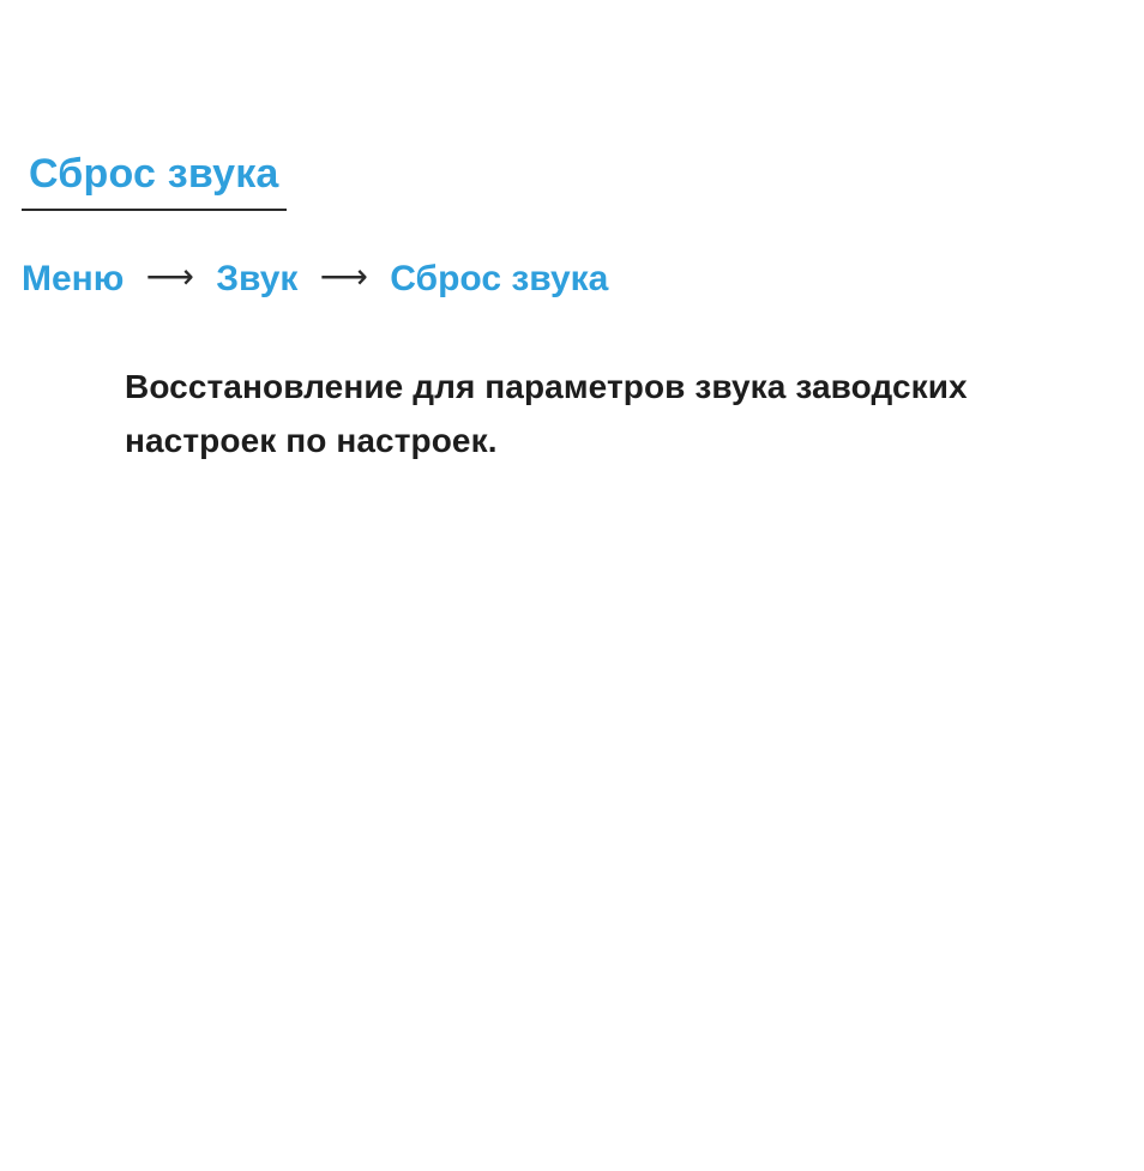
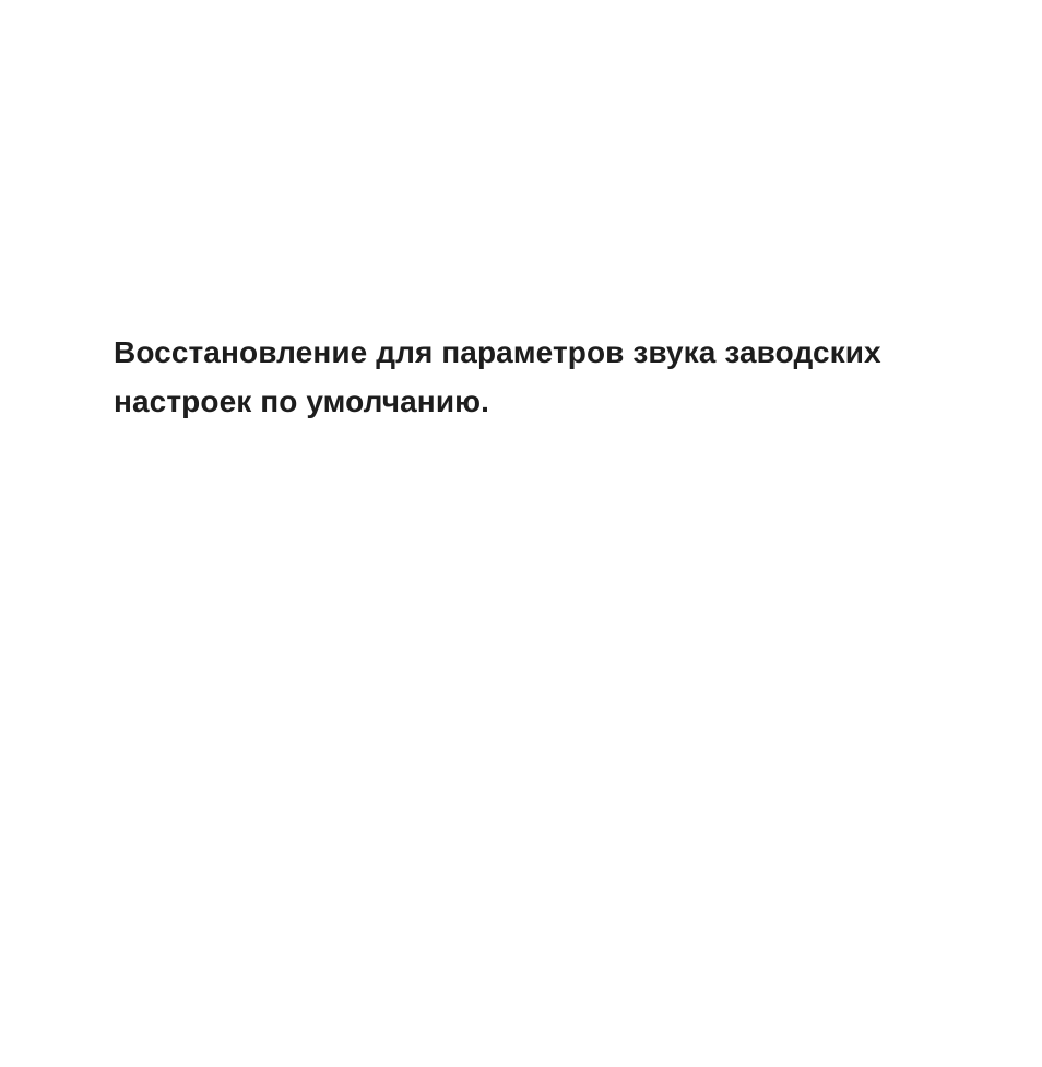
- Сброс звука
- Меню ⟶ Звук ⟶ Сброс звука
- Восстановление для параметров звука заводских настроек по настроек.
+ Восстановление для параметров звука заводских настроек по умолчанию.
